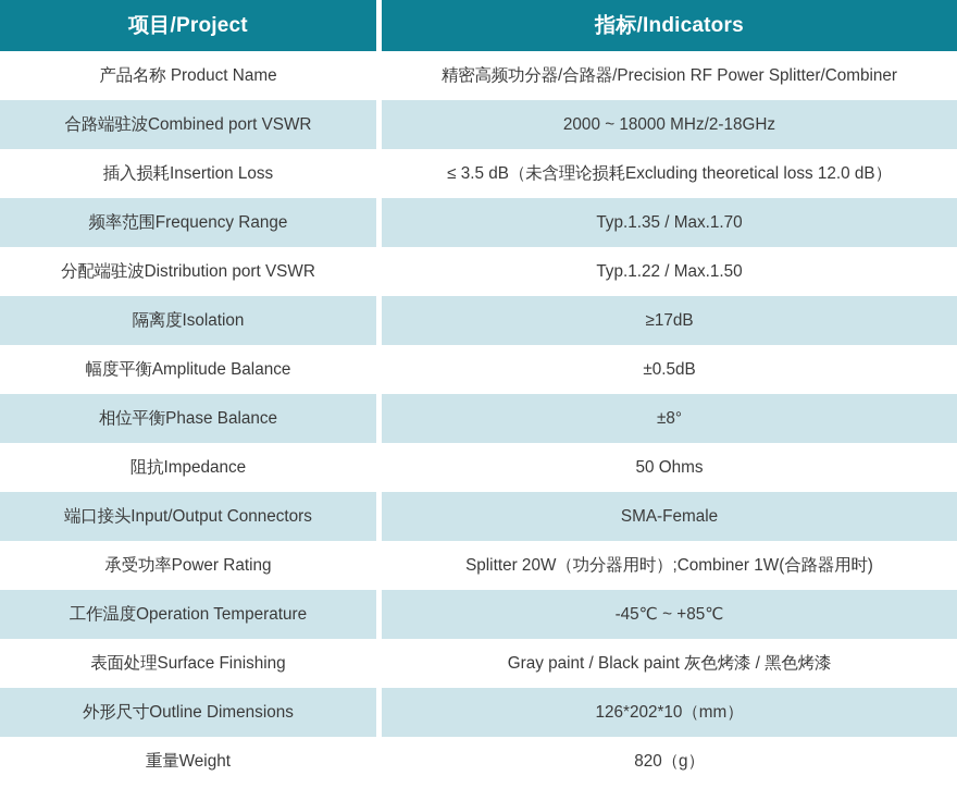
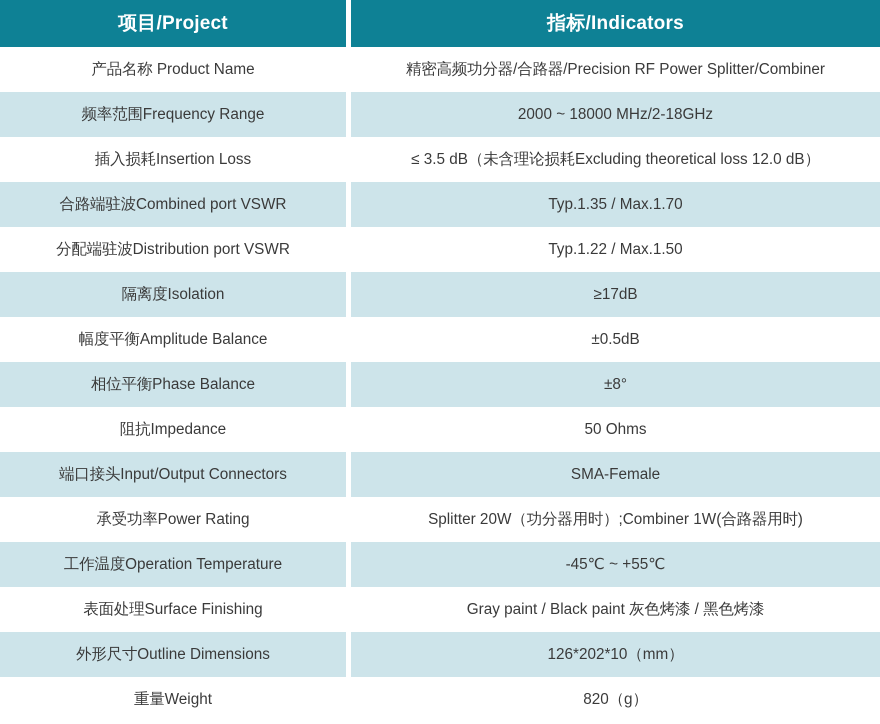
  项目/Project		指标/Indicators
  产品名称 Product Name		精密高频功分器/合路器/Precision RF Power Splitter/Combiner
- 合路端驻波Combined port VSWR		2000 ~ 18000 MHz/2-18GHz
+ 频率范围Frequency Range		2000 ~ 18000 MHz/2-18GHz
  插入损耗Insertion Loss		≤ 3.5 dB（未含理论损耗Excluding theoretical loss 12.0 dB）
- 频率范围Frequency Range		Typ.1.35 / Max.1.70
+ 合路端驻波Combined port VSWR		Typ.1.35 / Max.1.70
  分配端驻波Distribution port VSWR		Typ.1.22 / Max.1.50
  隔离度Isolation		≥17dB
  幅度平衡Amplitude Balance		±0.5dB
  相位平衡Phase Balance		±8°
  阻抗Impedance		50 Ohms
  端口接头Input/Output Connectors		SMA-Female
  承受功率Power Rating		Splitter 20W（功分器用时）;Combiner 1W(合路器用时)
- 工作温度Operation Temperature		-45℃ ~ +85℃
+ 工作温度Operation Temperature		-45℃ ~ +55℃
  表面处理Surface Finishing		Gray paint / Black paint 灰色烤漆 / 黑色烤漆
  外形尺寸Outline Dimensions		126*202*10（mm）
  重量Weight		820（g）
